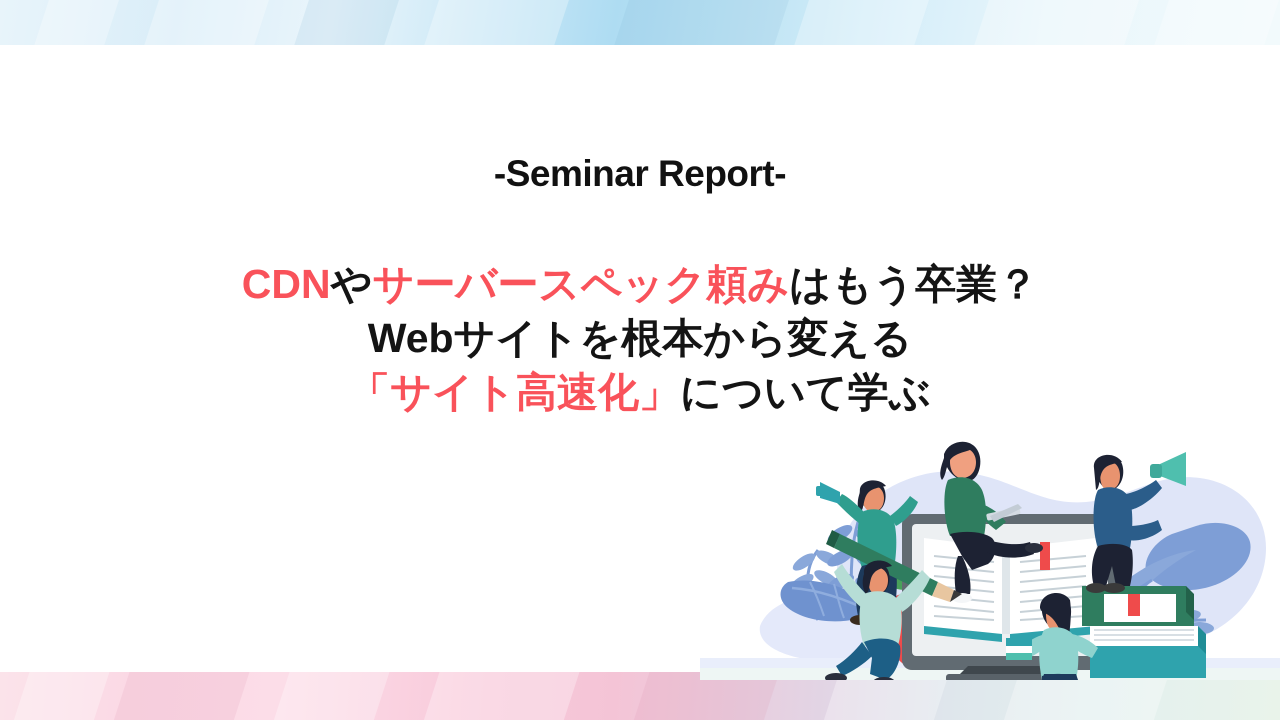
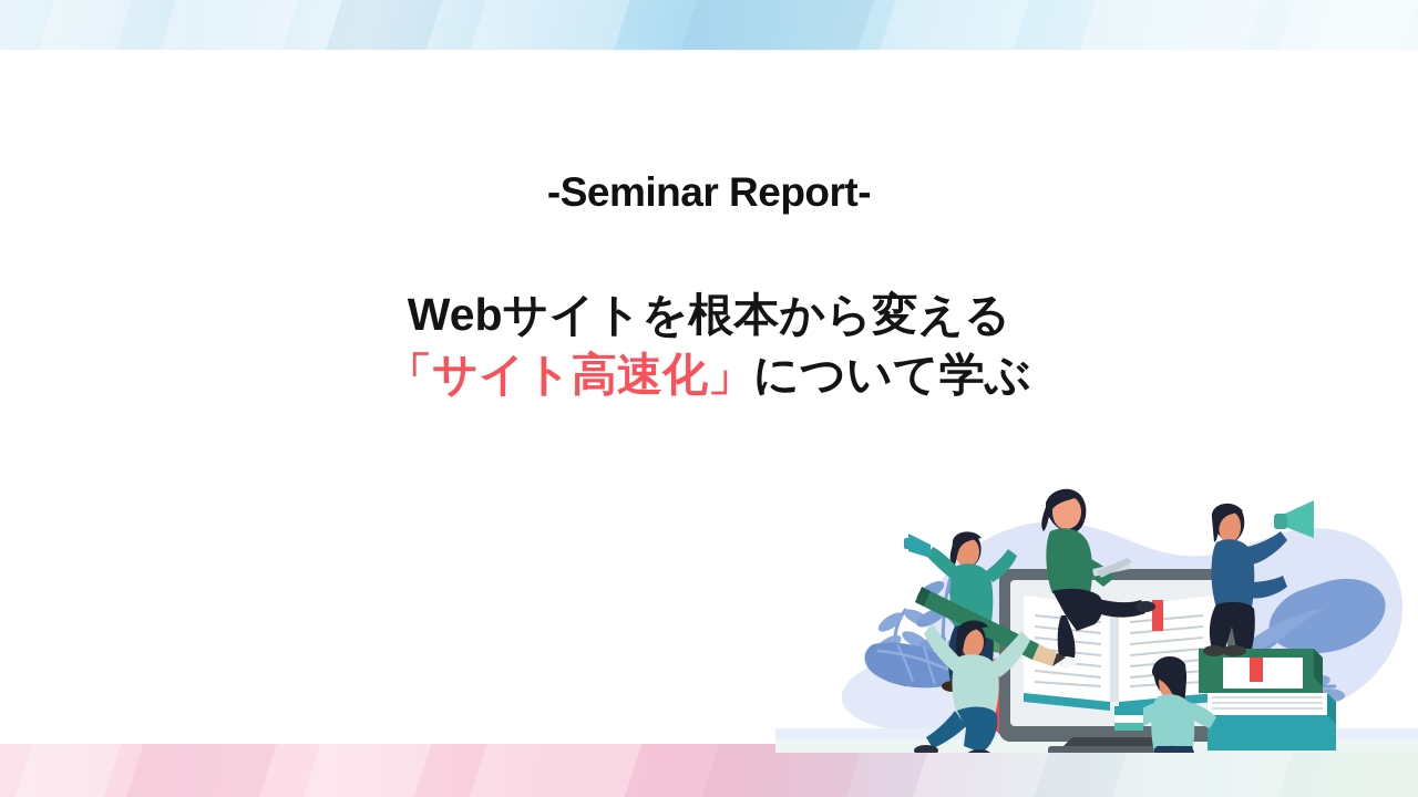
  -Seminar Report-
- CDNやサーバースペック頼みはもう卒業？
  Webサイトを根本から変える
  「サイト高速化」について学ぶ
